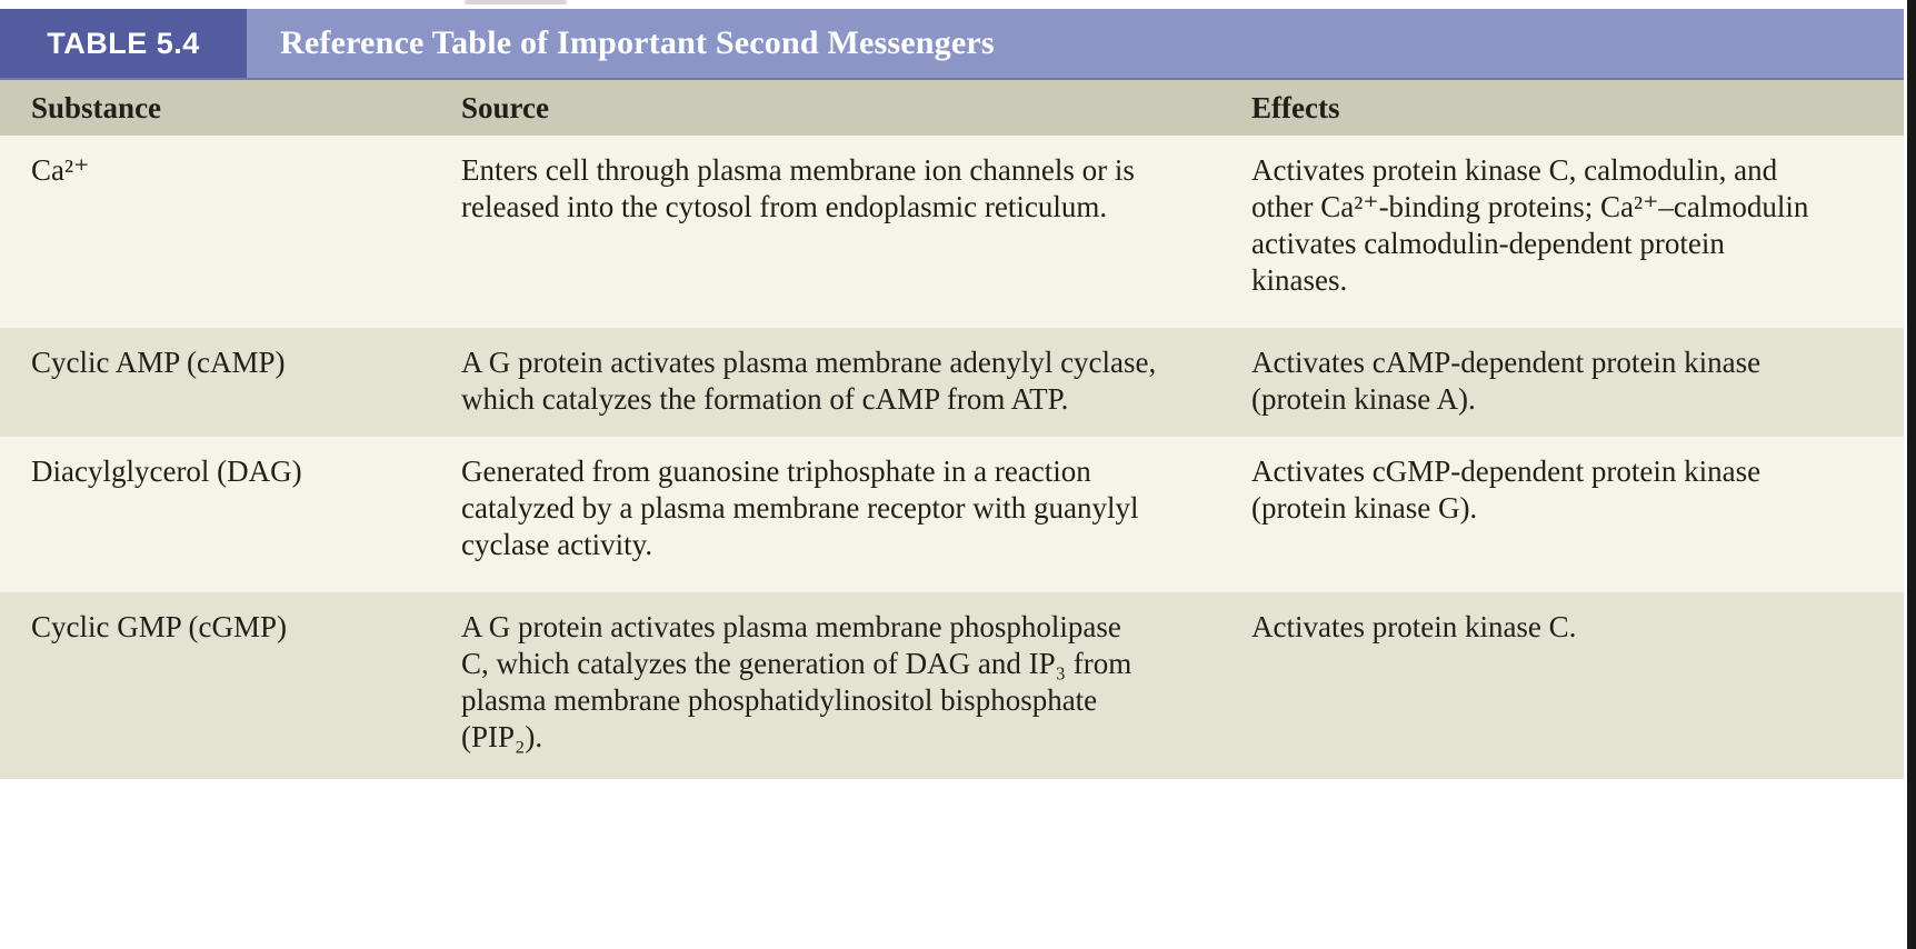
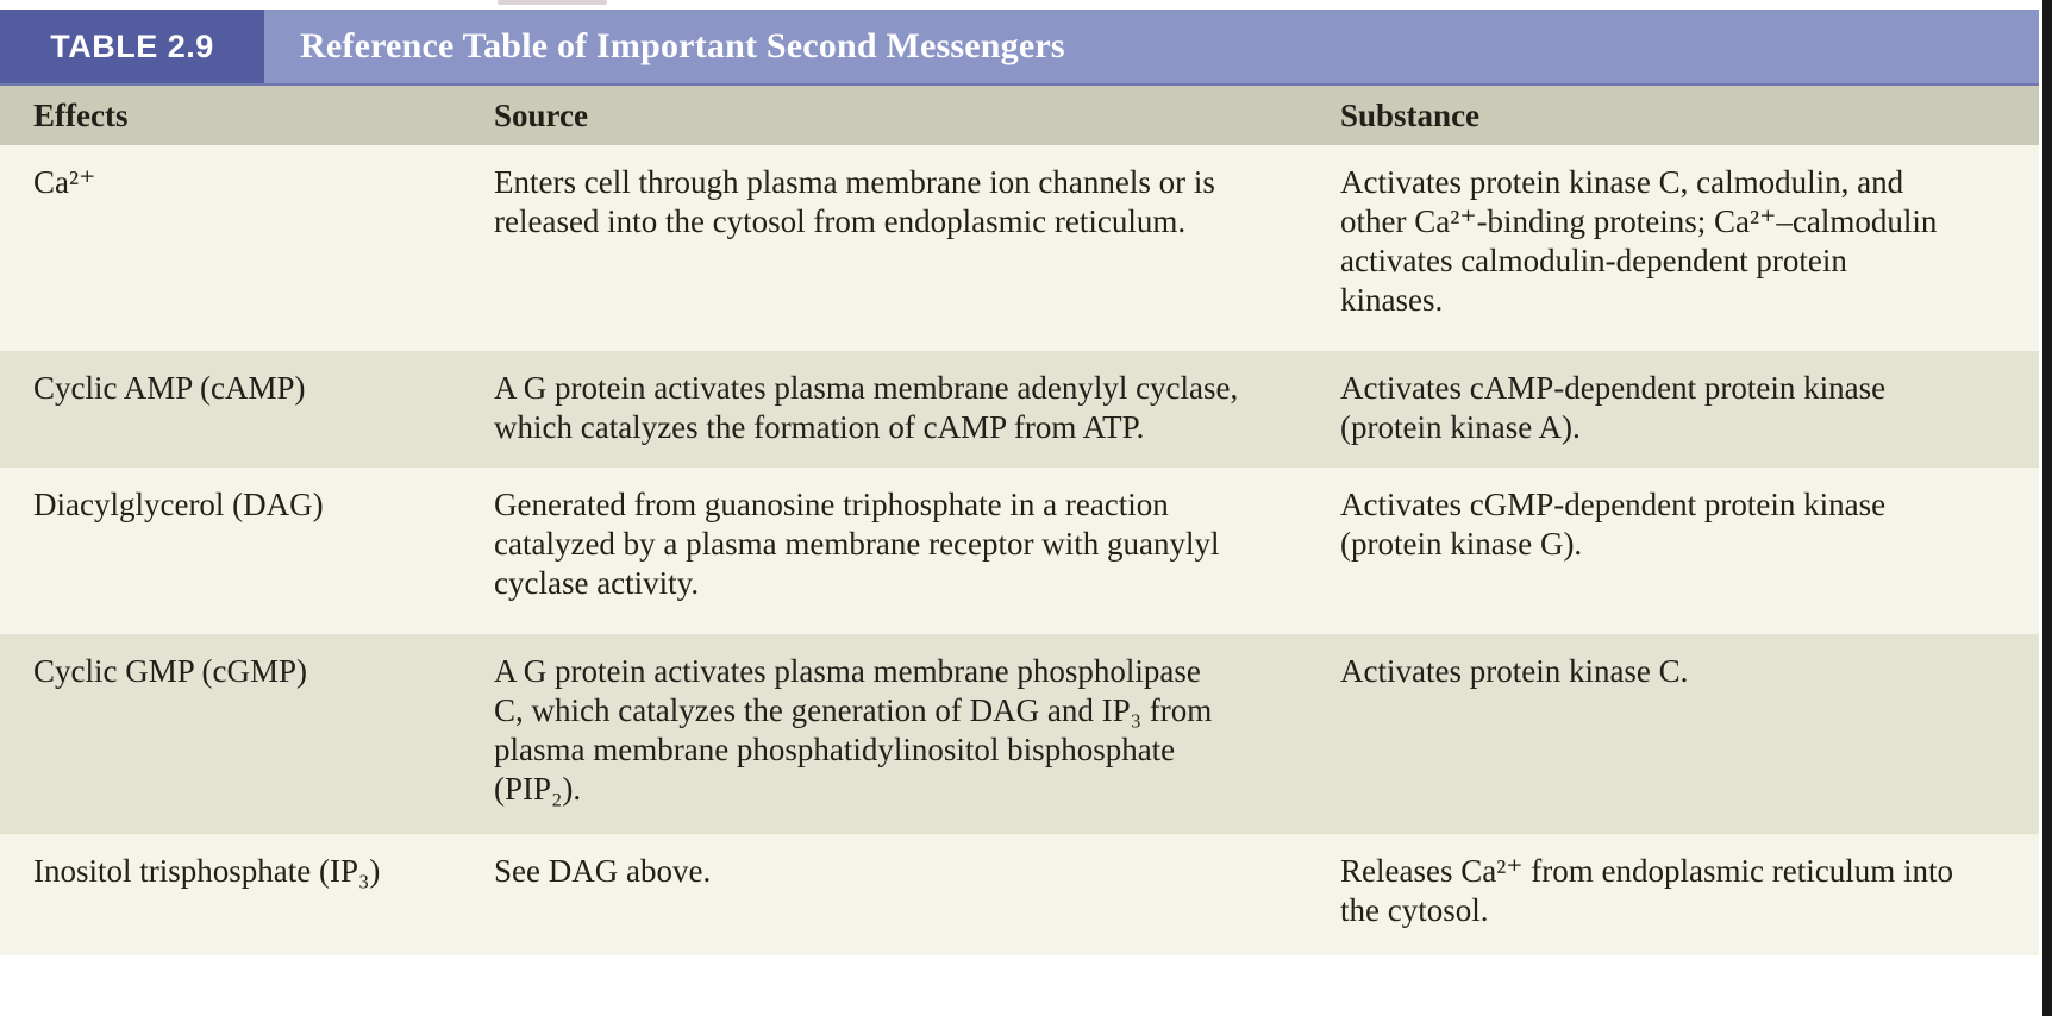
- TABLE 5.4
+ TABLE 2.9
  Reference Table of Important Second Messengers
- Substance
+ Effects
  Source
- Effects
+ Substance
  Ca²⁺
  Enters cell through plasma membrane ion channels or is
  released into the cytosol from endoplasmic reticulum.
  Activates protein kinase C, calmodulin, and
  other Ca²⁺-binding proteins; Ca²⁺–calmodulin
  activates calmodulin-dependent protein
  kinases.
  Cyclic AMP (cAMP)
  A G protein activates plasma membrane adenylyl cyclase,
  which catalyzes the formation of cAMP from ATP.
  Activates cAMP-dependent protein kinase
  (protein kinase A).
  Diacylglycerol (DAG)
  Generated from guanosine triphosphate in a reaction
  catalyzed by a plasma membrane receptor with guanylyl
  cyclase activity.
  Activates cGMP-dependent protein kinase
  (protein kinase G).
  Cyclic GMP (cGMP)
  A G protein activates plasma membrane phospholipase
  C, which catalyzes the generation of DAG and IP₃ from
  plasma membrane phosphatidylinositol bisphosphate
  (PIP₂).
  Activates protein kinase C.
+ Inositol trisphosphate (IP₃)
+ See DAG above.
+ Releases Ca²⁺ from endoplasmic reticulum into
+ the cytosol.
